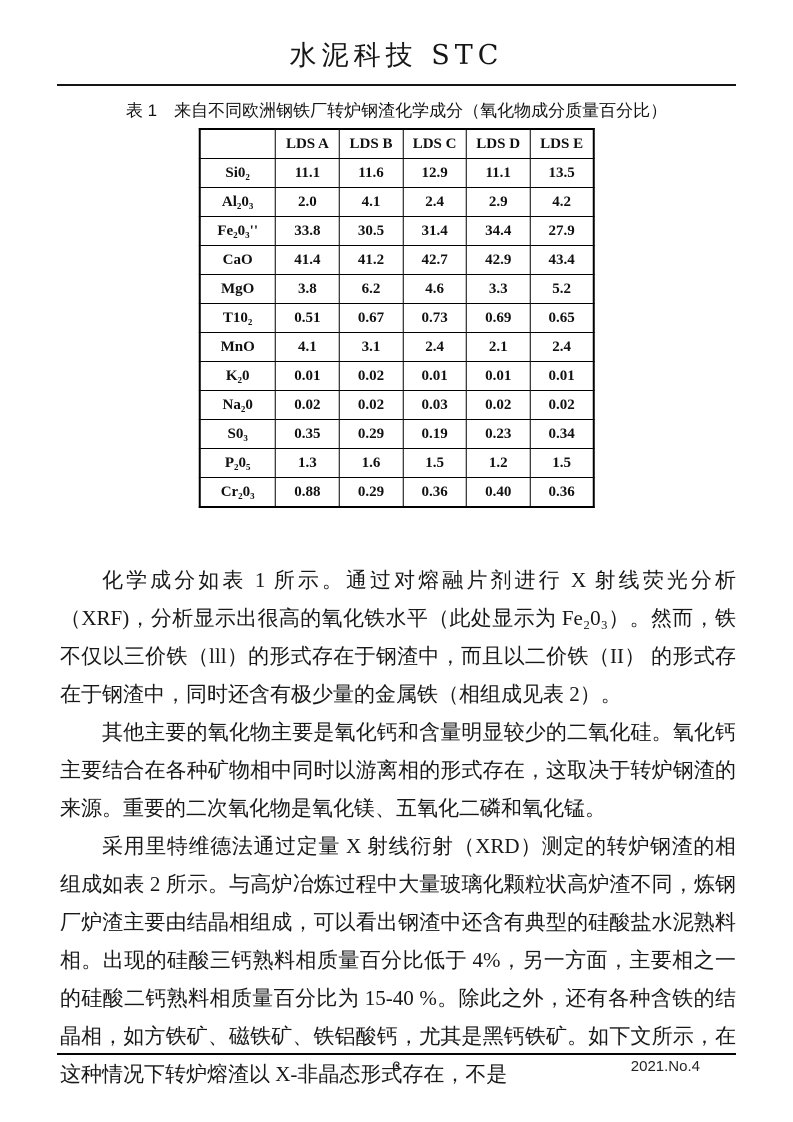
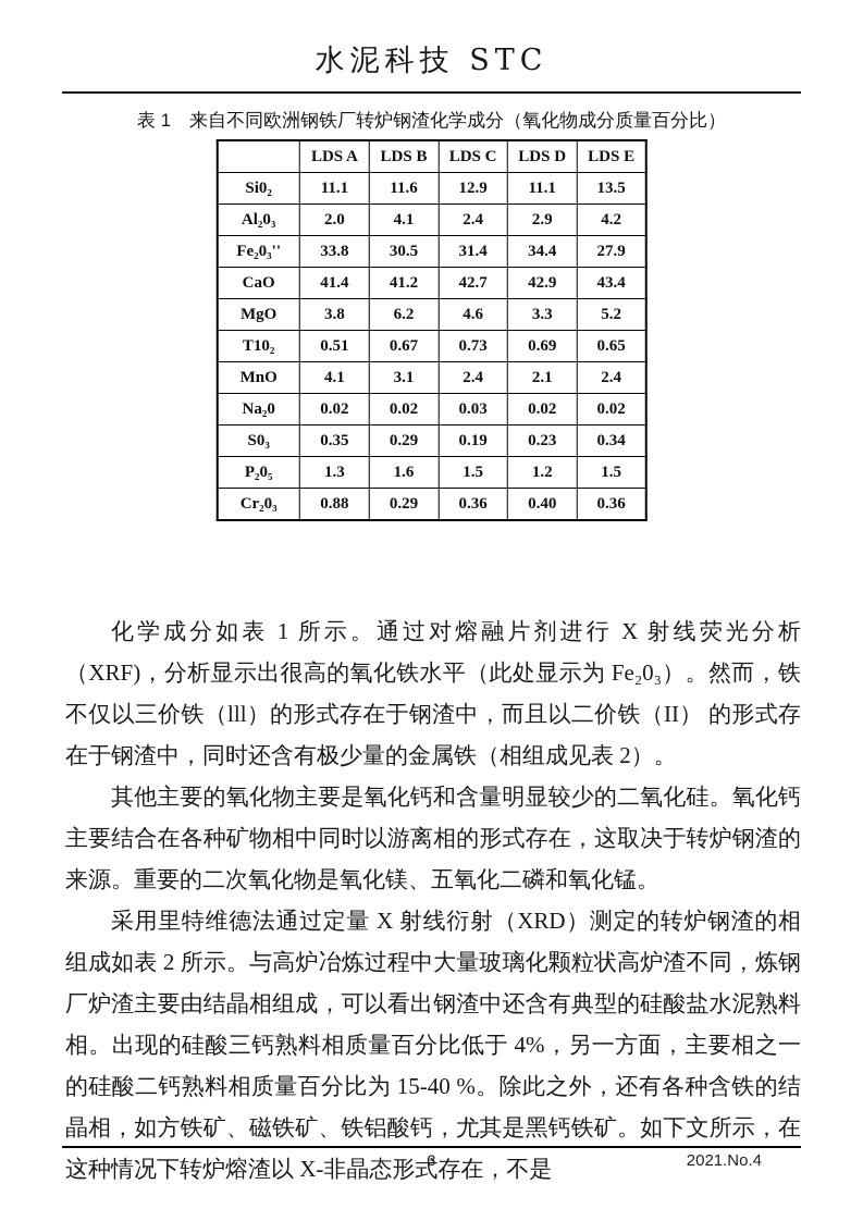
  水泥科技 STC
  表 1 来自不同欧洲钢铁厂转炉钢渣化学成分（氧化物成分质量百分比）
  	LDS A	LDS B	LDS C	LDS D	LDS E
  Si0₂	11.1	11.6	12.9	11.1	13.5
  Al₂0₃	2.0	4.1	2.4	2.9	4.2
  Fe₂0₃''	33.8	30.5	31.4	34.4	27.9
  CaO	41.4	41.2	42.7	42.9	43.4
  MgO	3.8	6.2	4.6	3.3	5.2
  T10₂	0.51	0.67	0.73	0.69	0.65
  MnO	4.1	3.1	2.4	2.1	2.4
- K₂0	0.01	0.02	0.01	0.01	0.01
  Na₂0	0.02	0.02	0.03	0.02	0.02
  S0₃	0.35	0.29	0.19	0.23	0.34
  P₂0₅	1.3	1.6	1.5	1.2	1.5
  Cr₂0₃	0.88	0.29	0.36	0.40	0.36
  化学成分如表 1 所示。通过对熔融片剂进行 X 射线荧光分析（XRF)，分析显示出很高的氧化铁水平（此处显示为 Fe₂0₃）。然而，铁不仅以三价铁（lll）的形式存在于钢渣中，而且以二价铁（II） 的形式存在于钢渣中，同时还含有极少量的金属铁（相组成见表 2）。
  其他主要的氧化物主要是氧化钙和含量明显较少的二氧化硅。氧化钙主要结合在各种矿物相中同时以游离相的形式存在，这取决于转炉钢渣的来源。重要的二次氧化物是氧化镁、五氧化二磷和氧化锰。
  采用里特维德法通过定量 X 射线衍射（XRD）测定的转炉钢渣的相组成如表 2 所示。与高炉冶炼过程中大量玻璃化颗粒状高炉渣不同，炼钢厂炉渣主要由结晶相组成，可以看出钢渣中还含有典型的硅酸盐水泥熟料相。出现的硅酸三钙熟料相质量百分比低于 4%，另一方面，主要相之一的硅酸二钙熟料相质量百分比为 15-40 %。除此之外，还有各种含铁的结晶相，如方铁矿、磁铁矿、铁铝酸钙，尤其是黑钙铁矿。如下文所示，在这种情况下转炉熔渣以 X-非晶态形式存在，不是
  3
  2021.No.4
